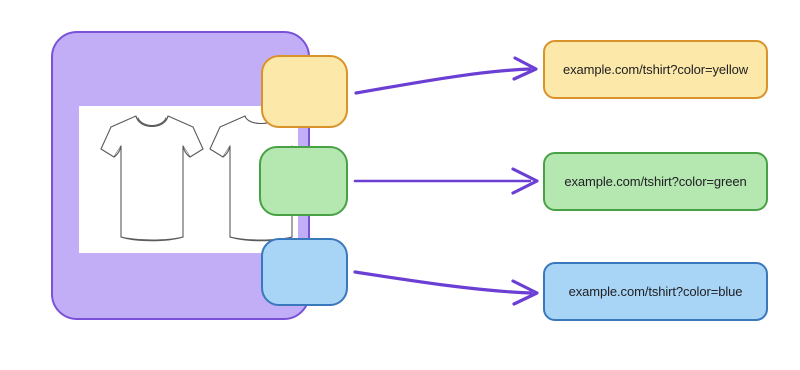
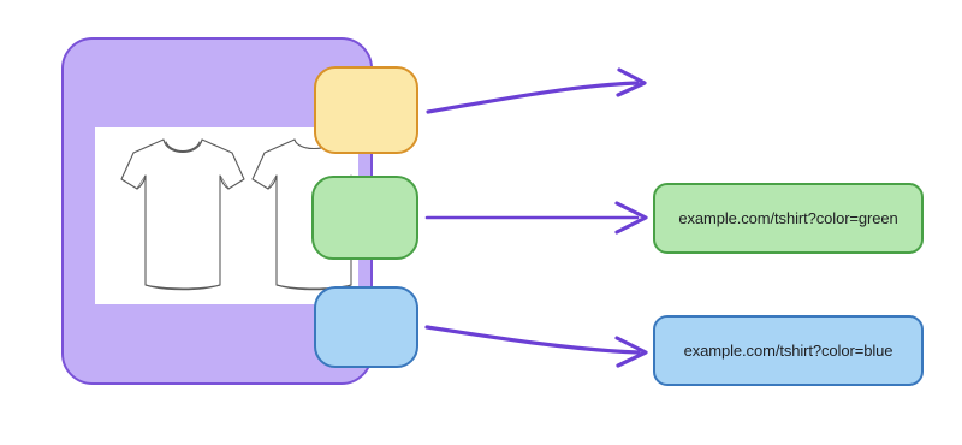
- example.com/tshirt?color=yellow
  example.com/tshirt?color=green
  example.com/tshirt?color=blue
